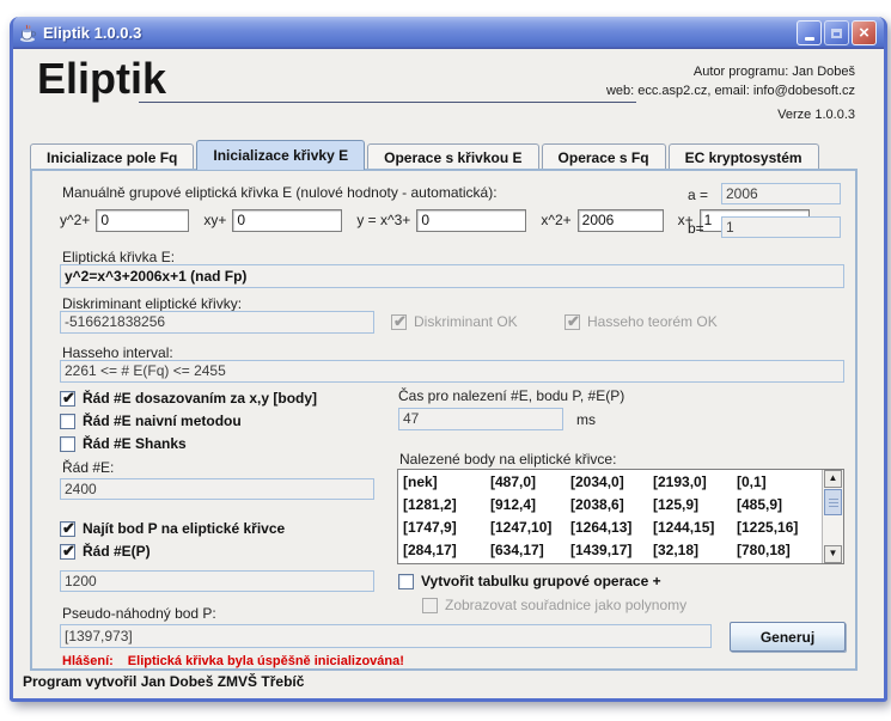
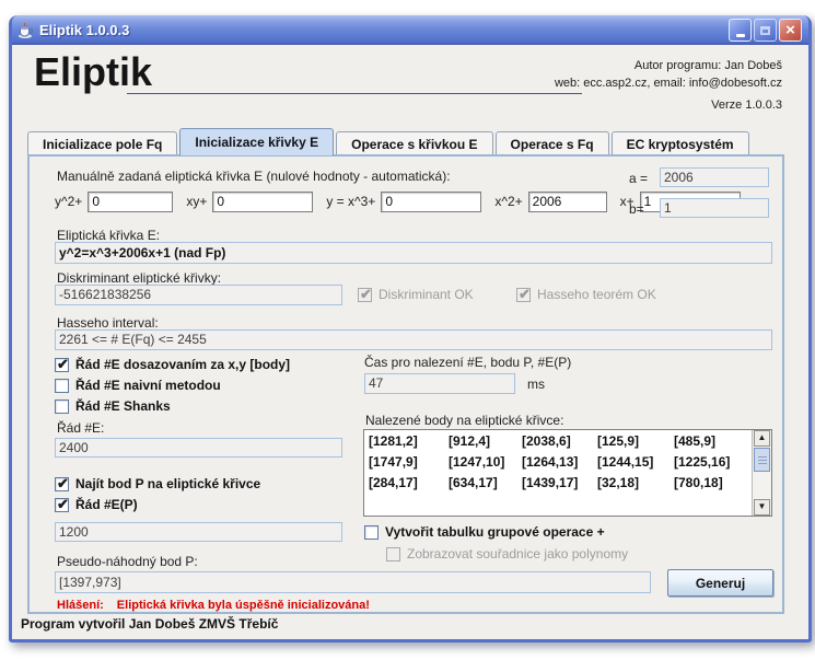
  Eliptik 1.0.0.3
  ×
  Eliptik
  Autor programu: Jan Dobeš
  web: ecc.asp2.cz, email: info@dobesoft.cz
  Verze 1.0.0.3
  Inicializace pole Fq Inicializace křivky E Operace s křivkou E Operace s Fq EC kryptosystém
- Manuálně grupové eliptická křivka E (nulové hodnoty - automatická):
+ Manuálně zadaná eliptická křivka E (nulové hodnoty - automatická):
  y^2+
  0
  xy+
  0
  y = x^3+
  0
  x^2+
  2006
  x+
  1
  a =
  2006
  b=
  1
  Eliptická křivka E:
  y^2=x^3+2006x+1 (nad Fp)
  Diskriminant eliptické křivky:
  -516621838256
  Diskriminant OK
  Hasseho teorém OK
  Hasseho interval:
  2261 <= # E(Fq) <= 2455
  Řád #E dosazovaním za x,y [body]
  Řád #E naivní metodou
  Řád #E Shanks
  Čas pro nalezení #E, bodu P, #E(P)
  47
  ms
  Řád #E:
  2400
  Nalezené body na eliptické křivce:
- [nek]
- [487,0]
- [2034,0]
- [2193,0]
- [0,1]
  [1281,2]
  [912,4]
  [2038,6]
  [125,9]
  [485,9]
  [1747,9]
  [1247,10]
  [1264,13]
  [1244,15]
  [1225,16]
  [284,17]
  [634,17]
  [1439,17]
  [32,18]
  [780,18]
  ▲
  ▼
  Najít bod P na eliptické křivce
  Řád #E(P)
  1200
  Vytvořit tabulku grupové operace +
  Zobrazovat souřadnice jako polynomy
  Pseudo-náhodný bod P:
  [1397,973]
  Generuj
  Hlášení: Eliptická křivka byla úspěšně inicializována!
  Program vytvořil Jan Dobeš ZMVŠ Třebíč
